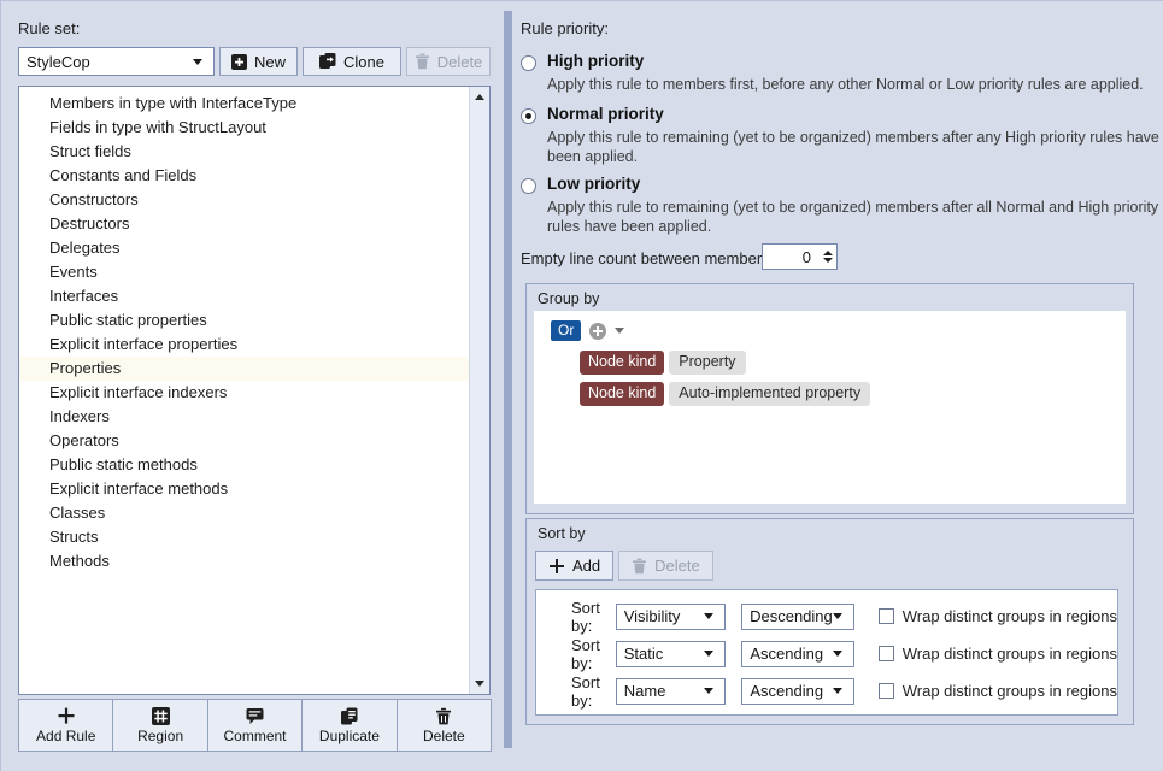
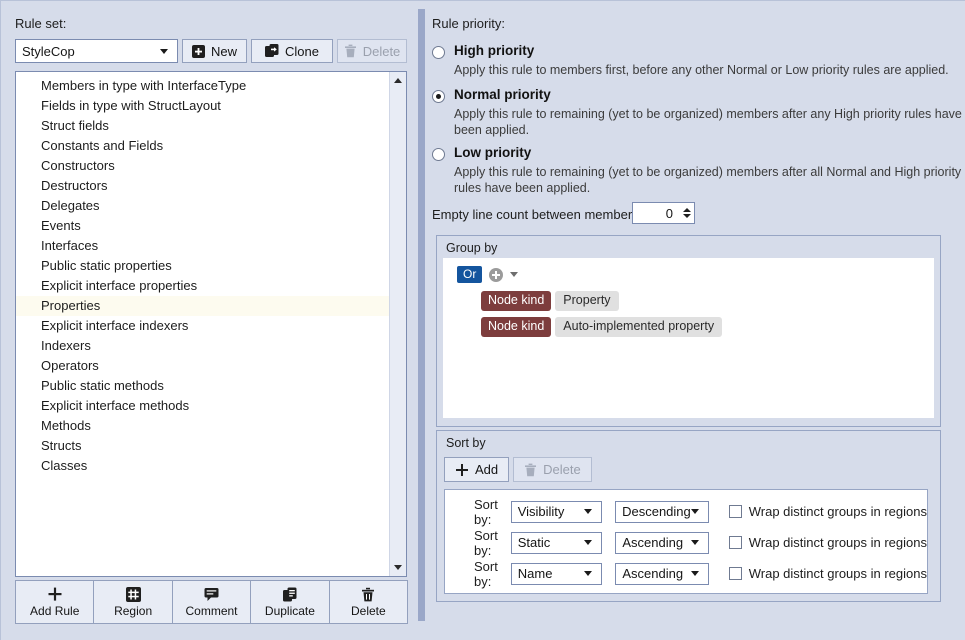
  Rule set:
  StyleCop
  New
  Clone
  Delete
  Members in type with InterfaceType
  Fields in type with StructLayout
  Struct fields
  Constants and Fields
  Constructors
  Destructors
  Delegates
  Events
  Interfaces
  Public static properties
  Explicit interface properties
  Properties
  Explicit interface indexers
  Indexers
  Operators
  Public static methods
  Explicit interface methods
- Classes
+ Methods
  Structs
- Methods
+ Classes
  Add Rule
  Region
  Comment
  Duplicate
  Delete
  Rule priority:
  High priority
  Apply this rule to members first, before any other Normal or Low priority rules are applied.
  Normal priority
  Apply this rule to remaining (yet to be organized) members after any High priority rules have been applied.
  Low priority
  Apply this rule to remaining (yet to be organized) members after all Normal and High priority rules have been applied.
  Empty line count between member
  0
  Group by
  Or
  Node kind
  Property
  Node kind
  Auto-implemented property
  Sort by
  Add
  Delete
  Sort by:
  Visibility
  Descending
  Wrap distinct groups in regions
  Sort by:
  Static
  Ascending
  Wrap distinct groups in regions
  Sort by:
  Name
  Ascending
  Wrap distinct groups in regions
